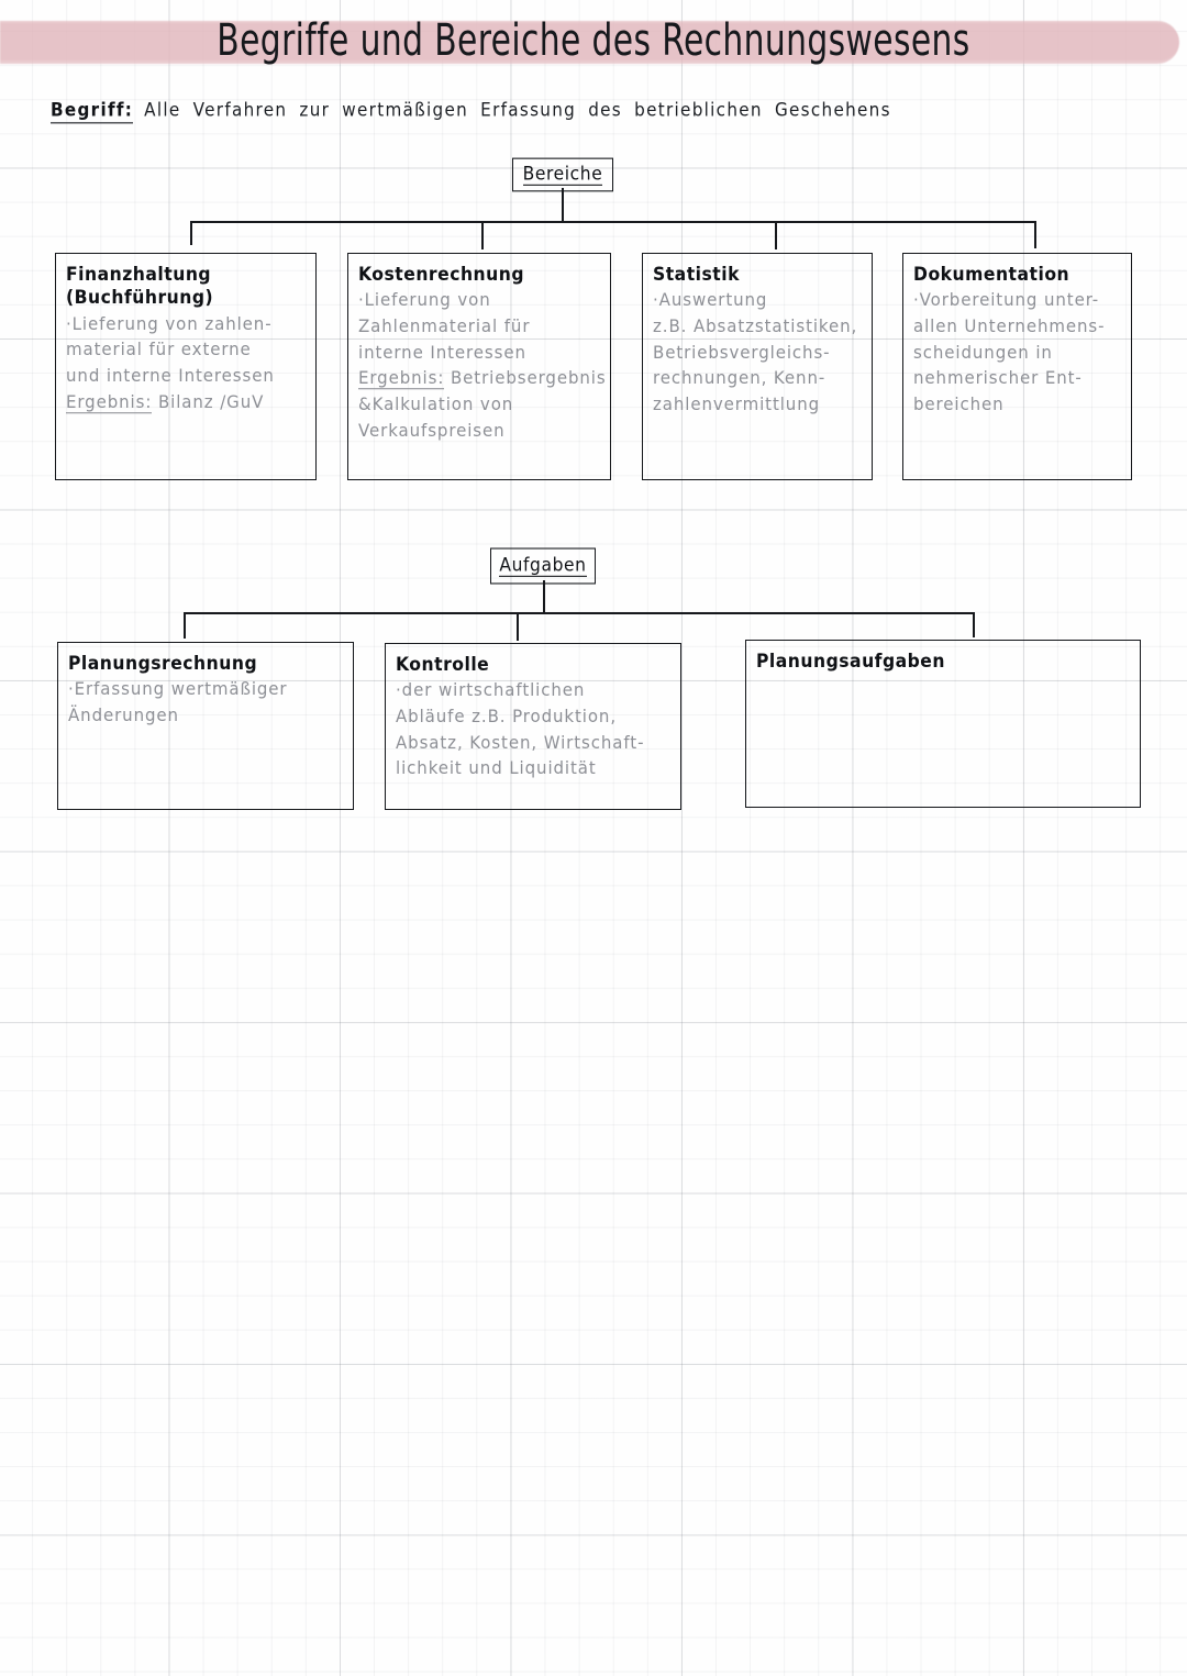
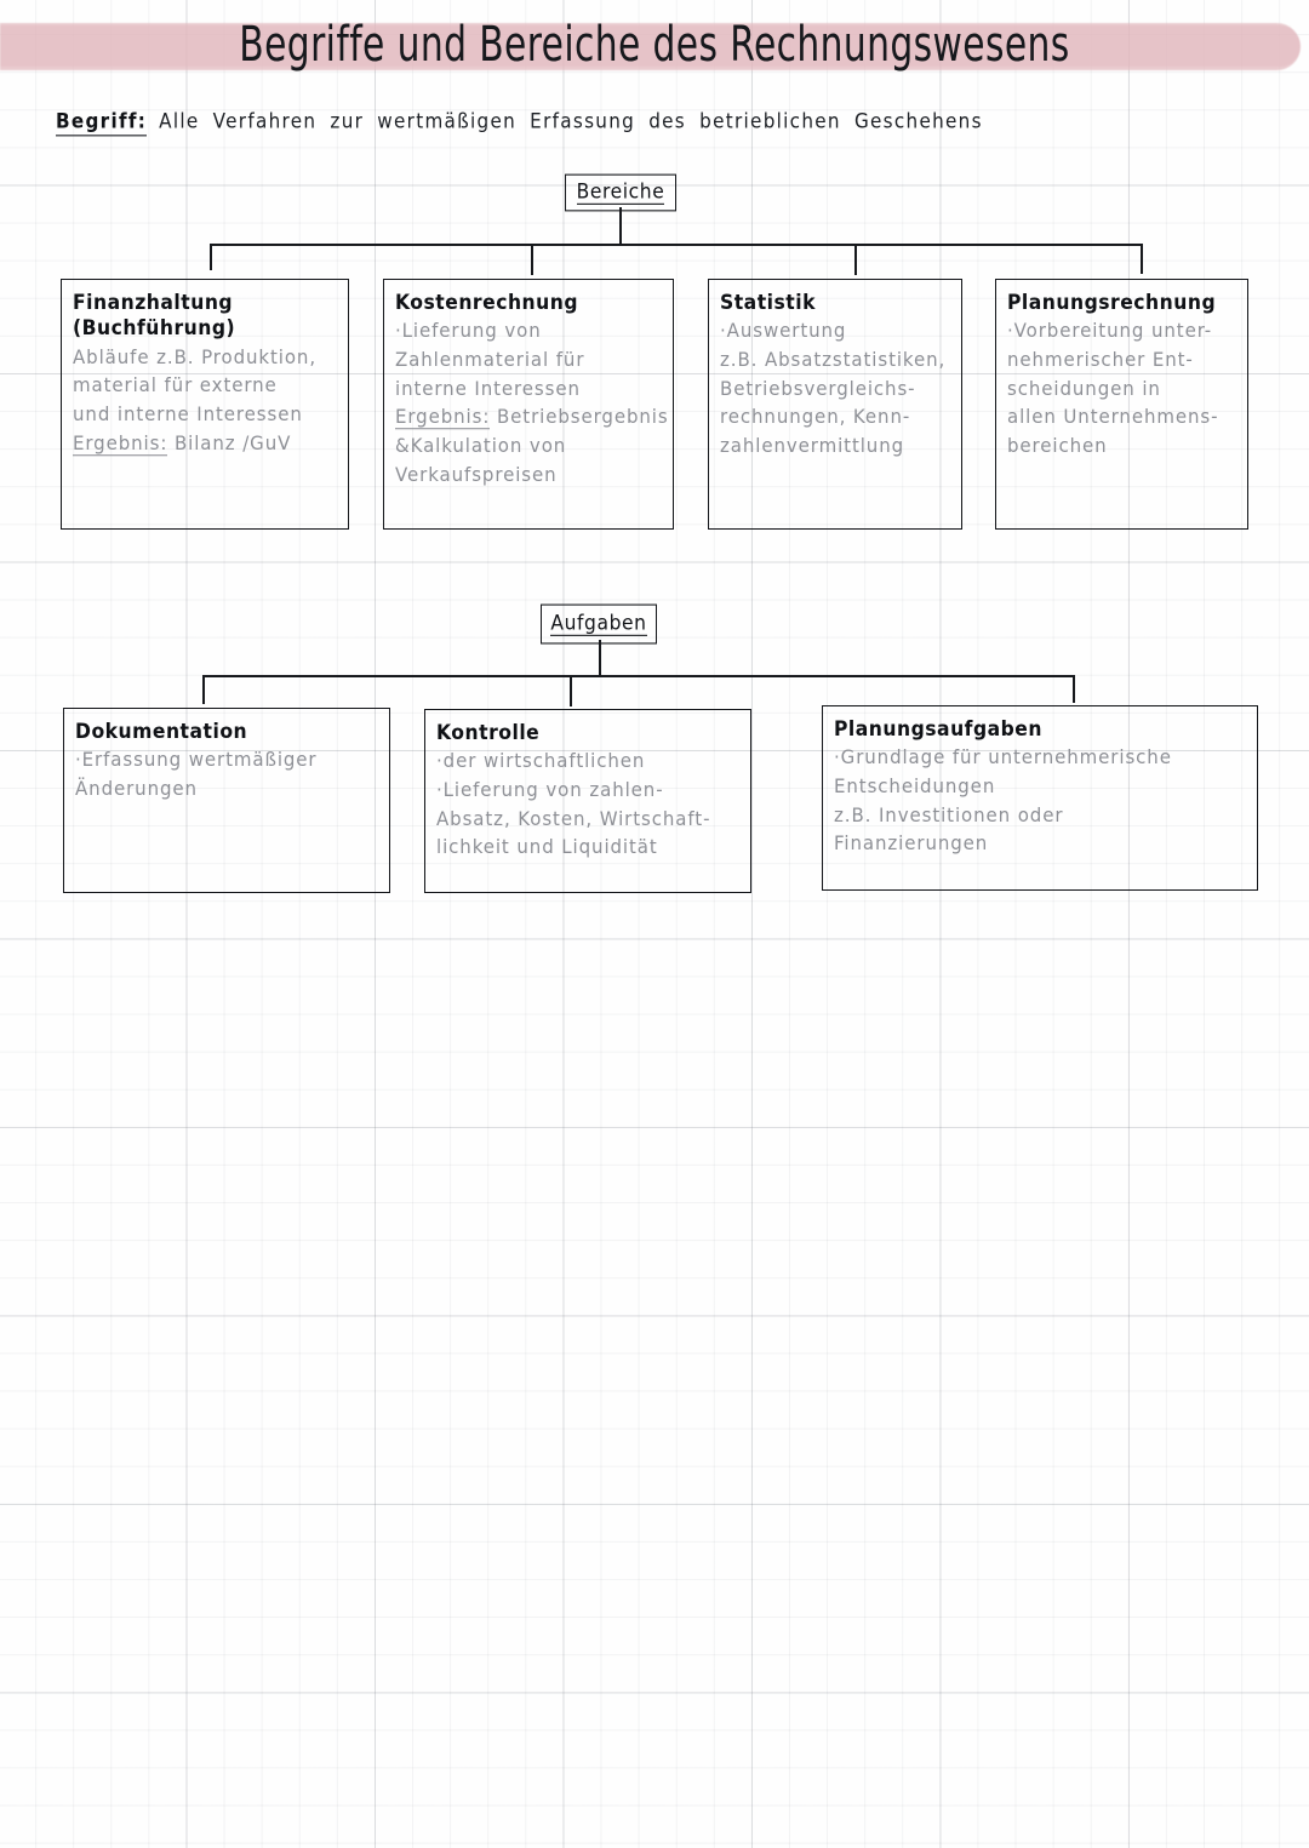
  Begriffe und Bereiche des Rechnungswesens
  Begriff: Alle Verfahren zur wertmäßigen Erfassung des betrieblichen Geschehens
  Bereiche
  Finanzhaltung
  (Buchführung)
- ·Lieferung von zahlen-
+ Abläufe z.B. Produktion,
  material für externe
  und interne Interessen
  Ergebnis: Bilanz /GuV
  Kostenrechnung
  ·Lieferung von
  Zahlenmaterial für
  interne Interessen
  Ergebnis: Betriebsergebnis
  &Kalkulation von
  Verkaufspreisen
  Statistik
  ·Auswertung
  z.B. Absatzstatistiken,
  Betriebsvergleichs-
  rechnungen, Kenn-
  zahlenvermittlung
- Dokumentation
+ Planungsrechnung
  ·Vorbereitung unter-
- allen Unternehmens-
+ nehmerischer Ent-
  scheidungen in
- nehmerischer Ent-
+ allen Unternehmens-
  bereichen
  Aufgaben
- Planungsrechnung
+ Dokumentation
  ·Erfassung wertmäßiger
  Änderungen
  Kontrolle
  ·der wirtschaftlichen
- Abläufe z.B. Produktion,
+ ·Lieferung von zahlen-
  Absatz, Kosten, Wirtschaft-
  lichkeit und Liquidität
  Planungsaufgaben
+ ·Grundlage für unternehmerische
+ Entscheidungen
+ z.B. Investitionen oder
+ Finanzierungen
